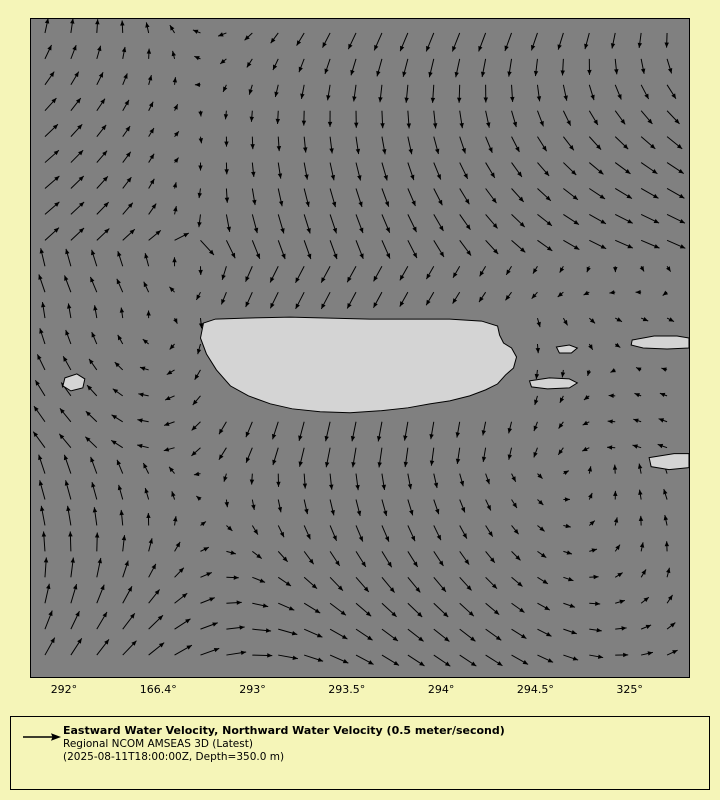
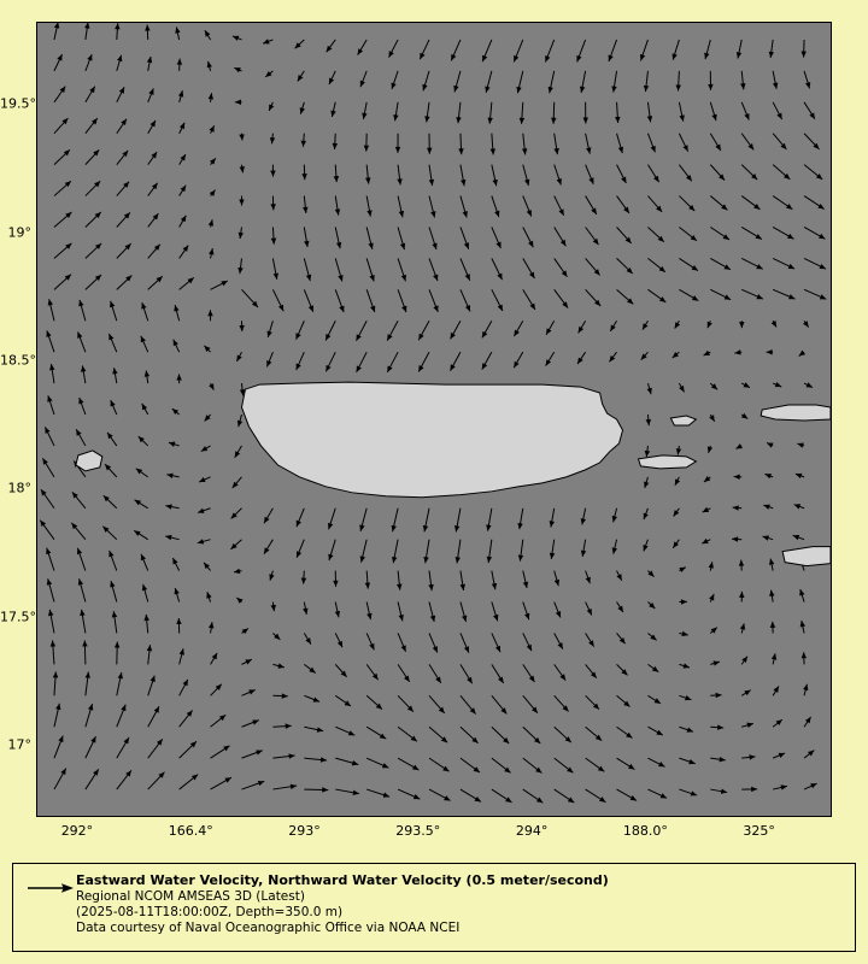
+ 19.5°
+ 19°
+ 18.5°
+ 18°
+ 17.5°
+ 17°
  292°
  166.4°
  293°
  293.5°
  294°
- 294.5°
+ 188.0°
  325°
  Eastward Water Velocity, Northward Water Velocity (0.5 meter/second)
  Regional NCOM AMSEAS 3D (Latest)
  (2025-08-11T18:00:00Z, Depth=350.0 m)
+ Data courtesy of Naval Oceanographic Office via NOAA NCEI
